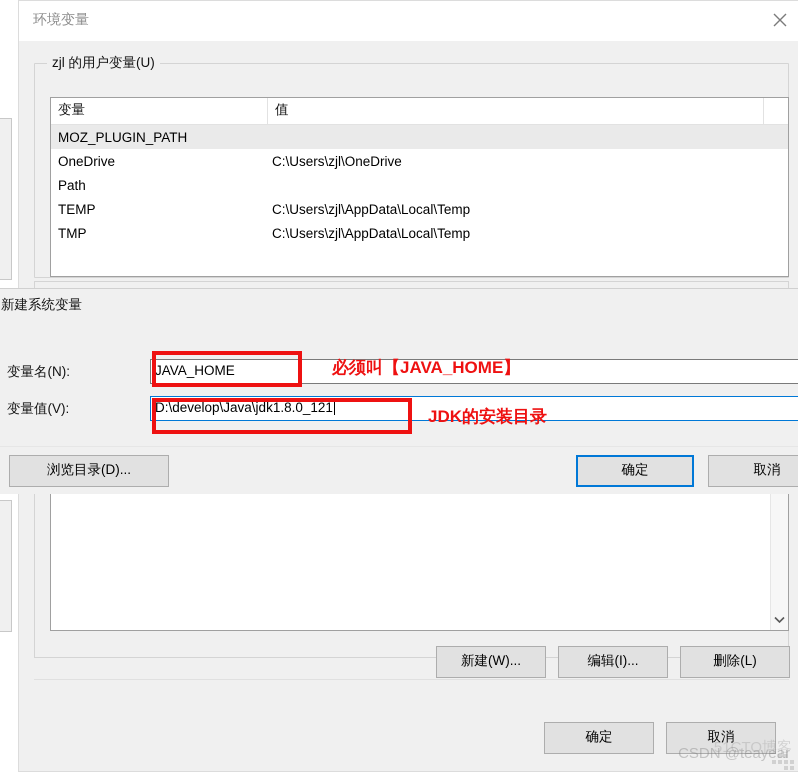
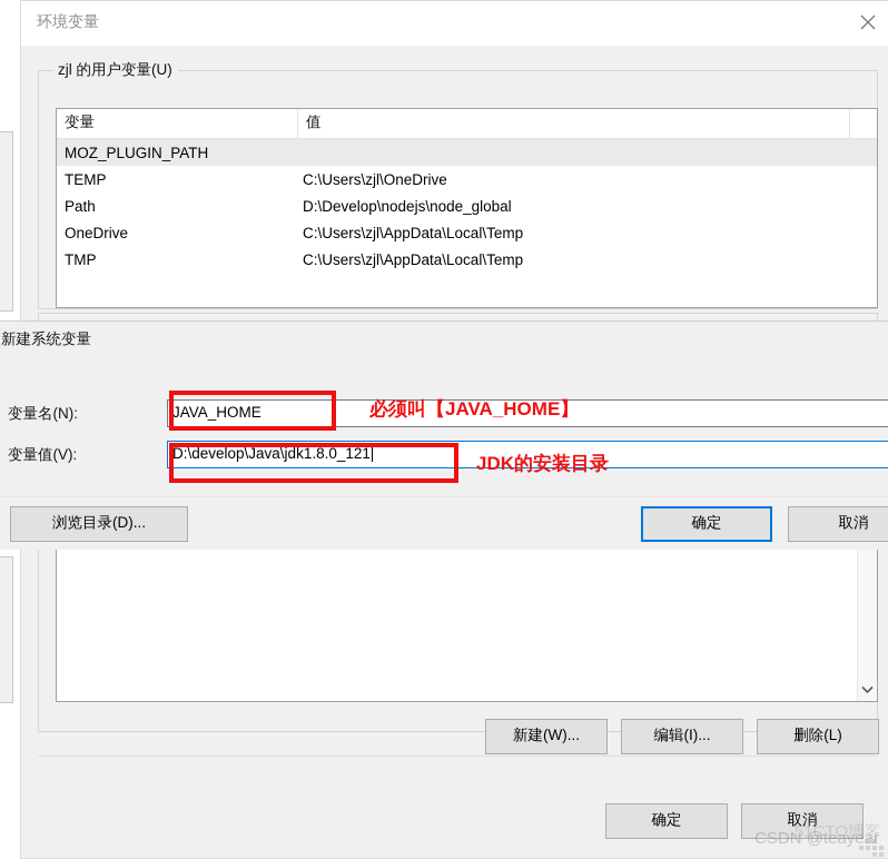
  环境变量
  zjl 的用户变量(U)
  变量
  值
  MOZ_PLUGIN_PATH
- OneDrive
+ TEMP
  C:\Users\zjl\OneDrive
  Path
+ D:\Develop\nodejs\node_global
- TEMP
+ OneDrive
  C:\Users\zjl\AppData\Local\Temp
  TMP
  C:\Users\zjl\AppData\Local\Temp
  新建(W)...
  编辑(I)...
  删除(L)
  确定
  取消
  新建系统变量
  变量名(N):
  变量值(V):
  JAVA_HOME
  D:\develop\Java\jdk1.8.0_121
  浏览目录(D)...
  确定
  取消
  必须叫【JAVA_HOME】
  JDK的安装目录
  51CTO博客
  CSDN @teayear
